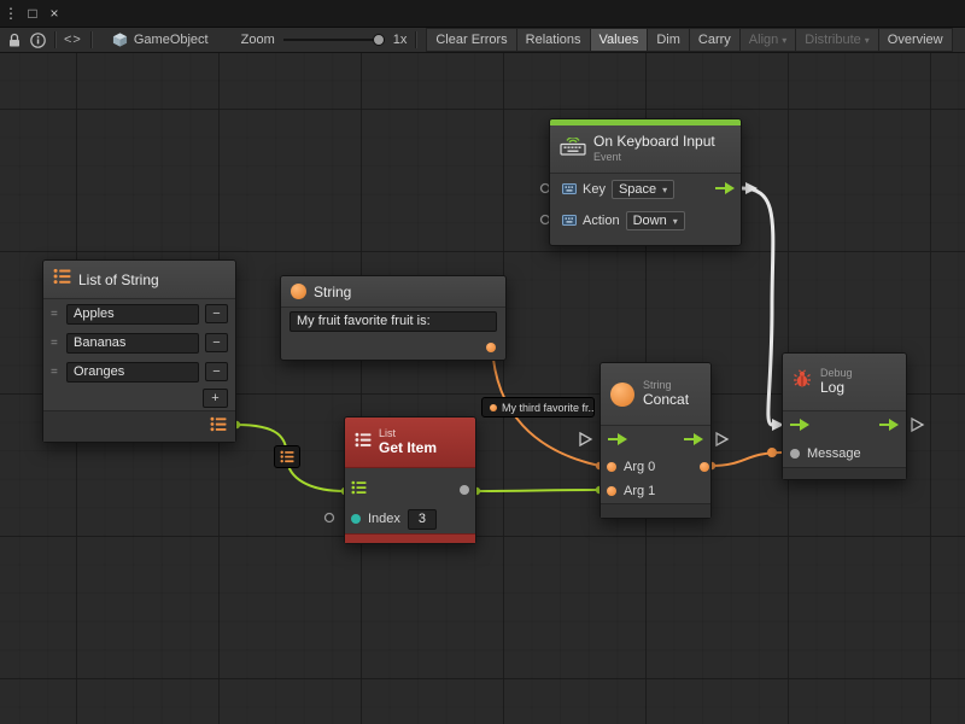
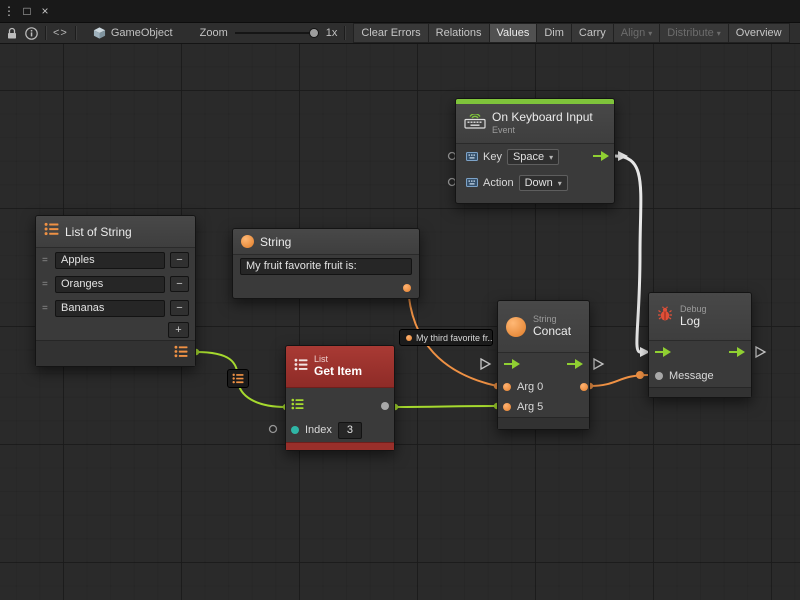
  ⋮
  □
  ×
  <>
  GameObject
  Zoom
  1x
  Clear Errors
  Relations
  Values
  Dim
  Carry
  Align
  ▾
  Distribute
  ▾
  Overview
  On Keyboard Input
  Event
  Key
  Space
  ▾
  Action
  Down
  ▾
  List of String
  =
  Apples
  −
  =
- Bananas
+ Oranges
  −
  =
- Oranges
+ Bananas
  −
  +
  String
  My fruit favorite fruit is:
  List
  Get Item
  Index
  3
  String
  Concat
  Arg 0
- Arg 1
+ Arg 5
  Debug
  Log
  Message
  My third favorite fr..
